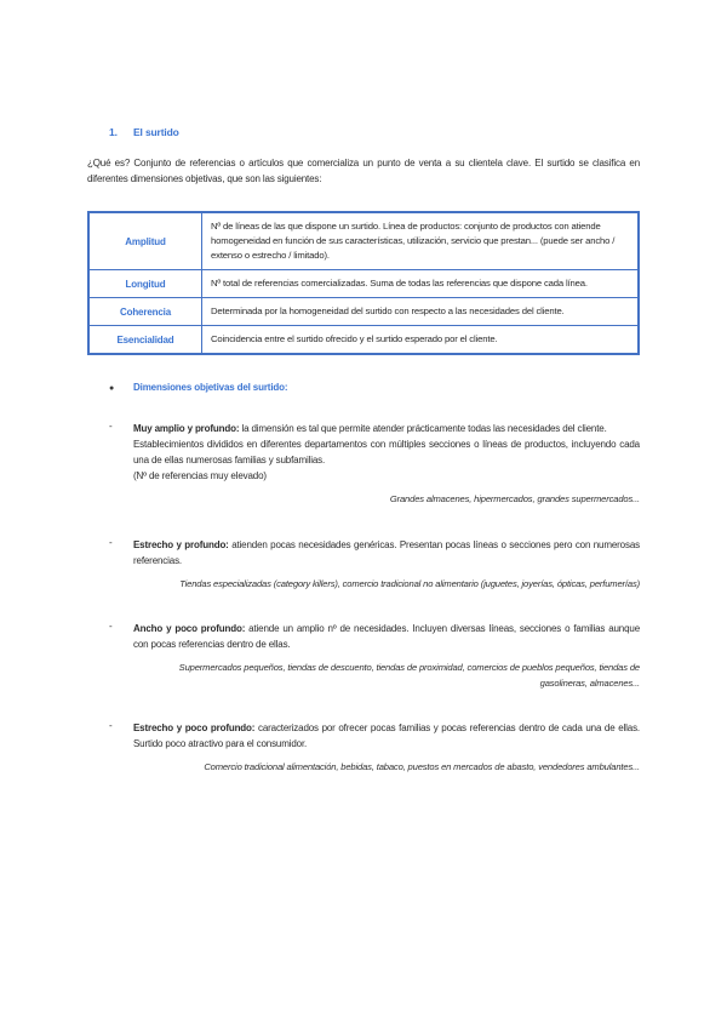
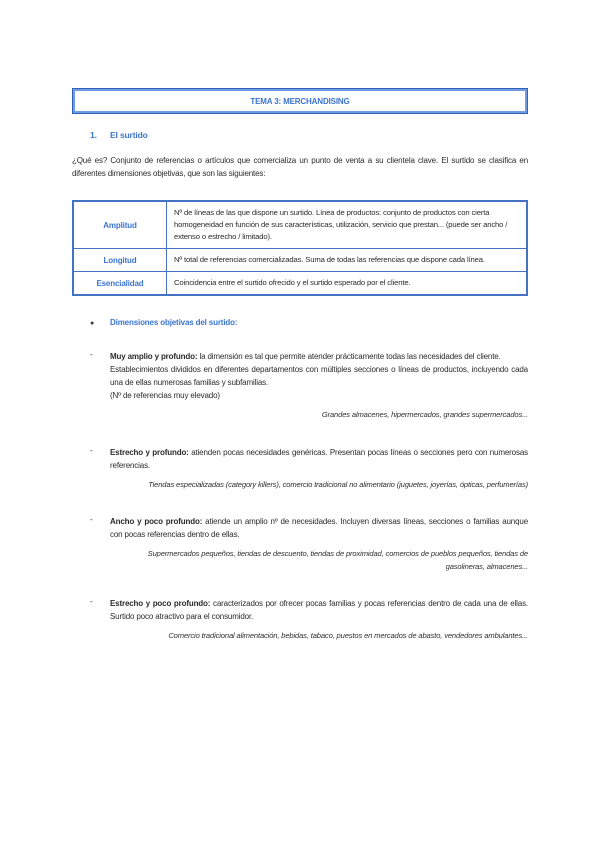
+ TEMA 3: MERCHANDISING
  1.
  El surtido
  ¿Qué es? Conjunto de referencias o artículos que comercializa un punto de venta a su clientela clave. El surtido se clasifica en diferentes dimensiones objetivas, que son las siguientes:
- Amplitud	Nº de líneas de las que dispone un surtido. Línea de productos: conjunto de productos con atiende homogeneidad en función de sus características, utilización, servicio que prestan... (puede ser ancho / extenso o estrecho / limitado).
+ Amplitud	Nº de líneas de las que dispone un surtido. Línea de productos: conjunto de productos con cierta homogeneidad en función de sus características, utilización, servicio que prestan... (puede ser ancho / extenso o estrecho / limitado).
  Longitud	Nº total de referencias comercializadas. Suma de todas las referencias que dispone cada línea.
- Coherencia	Determinada por la homogeneidad del surtido con respecto a las necesidades del cliente.
  Esencialidad	Coincidencia entre el surtido ofrecido y el surtido esperado por el cliente.
  Dimensiones objetivas del surtido:
  -
  Muy amplio y profundo: la dimensión es tal que permite atender prácticamente todas las necesidades del cliente.
  Establecimientos divididos en diferentes departamentos con múltiples secciones o líneas de productos, incluyendo cada una de ellas numerosas familias y subfamilias.
  (Nº de referencias muy elevado)
  Grandes almacenes, hipermercados, grandes supermercados...
  -
  Estrecho y profundo: atienden pocas necesidades genéricas. Presentan pocas líneas o secciones pero con numerosas referencias.
  Tiendas especializadas (category killers), comercio tradicional no alimentario (juguetes, joyerías, ópticas, perfumerías)
  -
  Ancho y poco profundo: atiende un amplio nº de necesidades. Incluyen diversas líneas, secciones o familias aunque con pocas referencias dentro de ellas.
  Supermercados pequeños, tiendas de descuento, tiendas de proximidad, comercios de pueblos pequeños, tiendas de gasolineras, almacenes...
  -
  Estrecho y poco profundo: caracterizados por ofrecer pocas familias y pocas referencias dentro de cada una de ellas. Surtido poco atractivo para el consumidor.
  Comercio tradicional alimentación, bebidas, tabaco, puestos en mercados de abasto, vendedores ambulantes...
